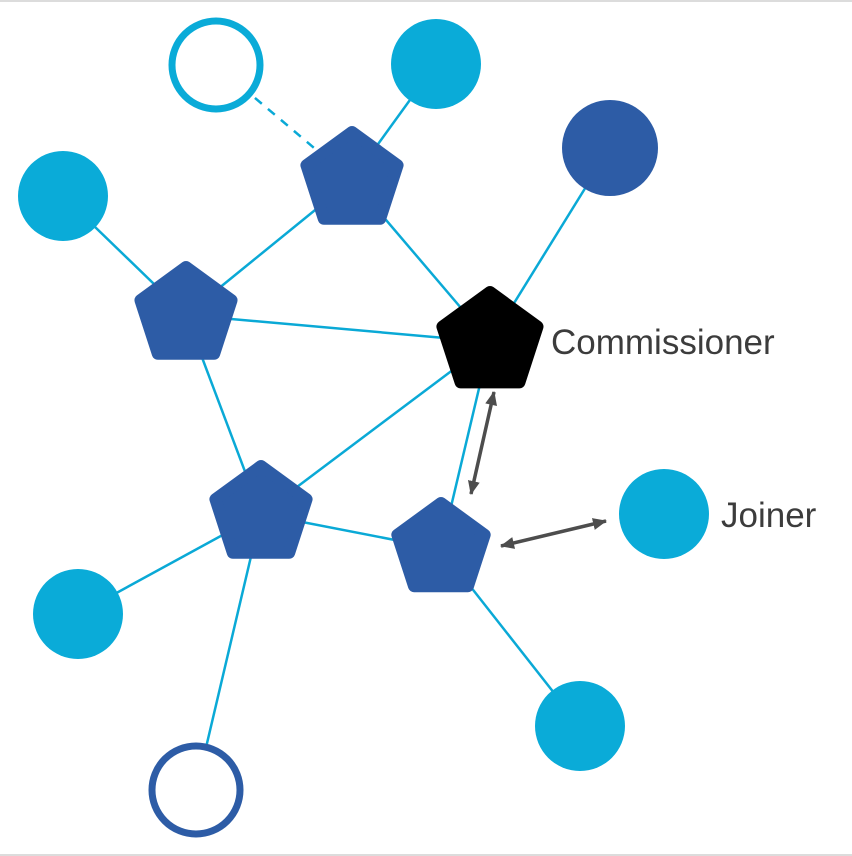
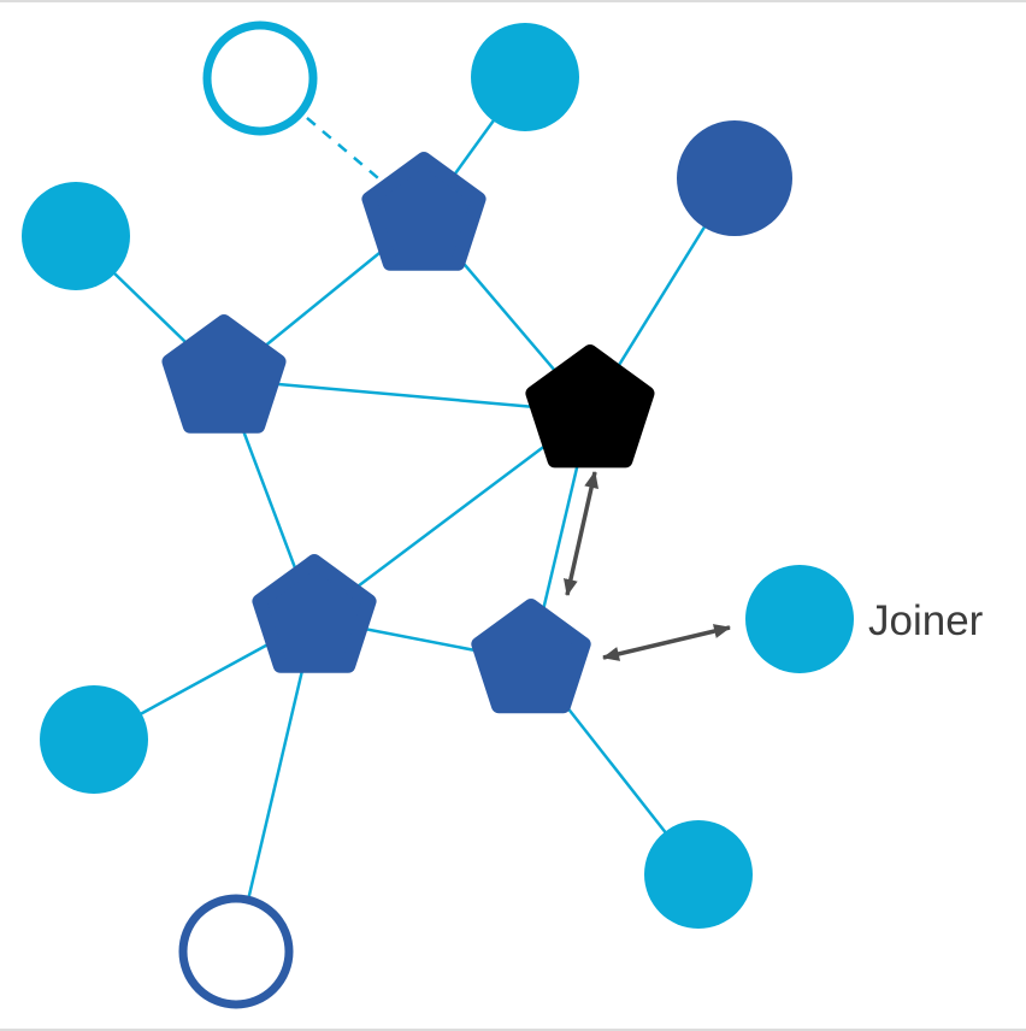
- Commissioner
  Joiner
